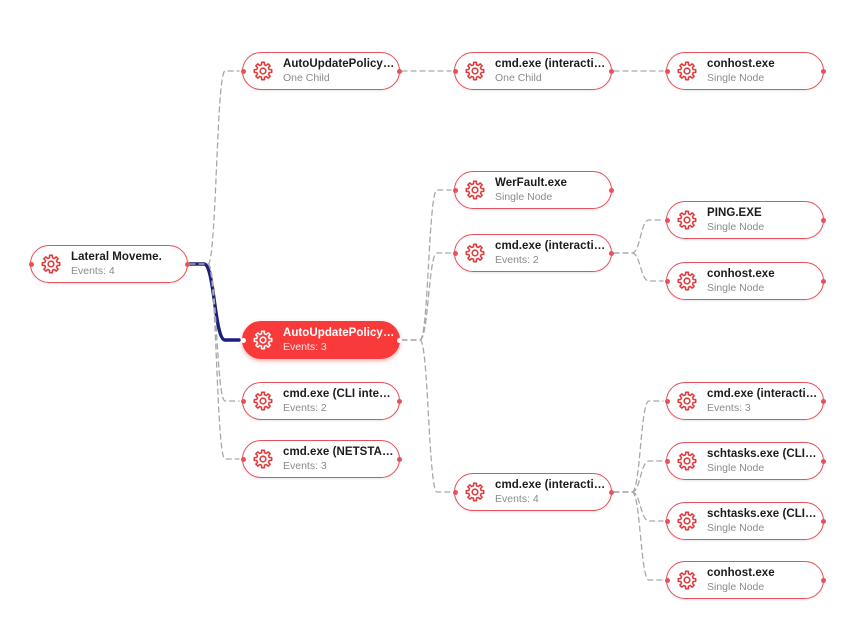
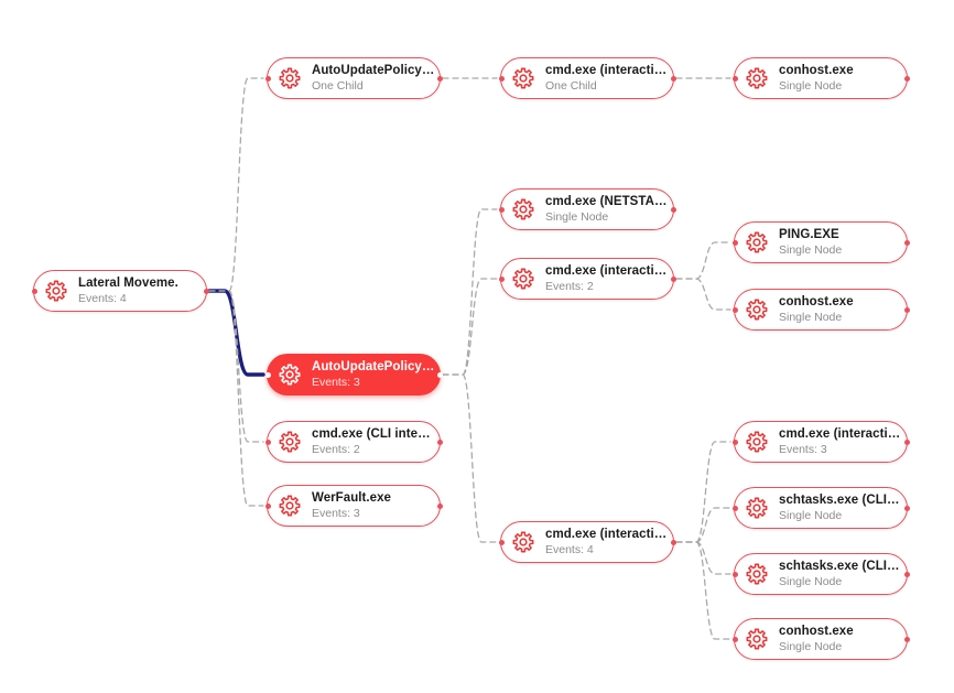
  Lateral Moveme.
  Events: 4
  AutoUpdatePolicy…
  One Child
  cmd.exe (interacti…
  One Child
  conhost.exe
  Single Node
  AutoUpdatePolicy…
  Events: 3
  cmd.exe (CLI inte…
  Events: 2
- cmd.exe (NETSTA…
+ WerFault.exe
  Events: 3
- WerFault.exe
+ cmd.exe (NETSTA…
  Single Node
  cmd.exe (interacti…
  Events: 2
  PING.EXE
  Single Node
  conhost.exe
  Single Node
  cmd.exe (interacti…
  Events: 4
  cmd.exe (interacti…
  Events: 3
  schtasks.exe (CLI…
  Single Node
  schtasks.exe (CLI…
  Single Node
  conhost.exe
  Single Node
